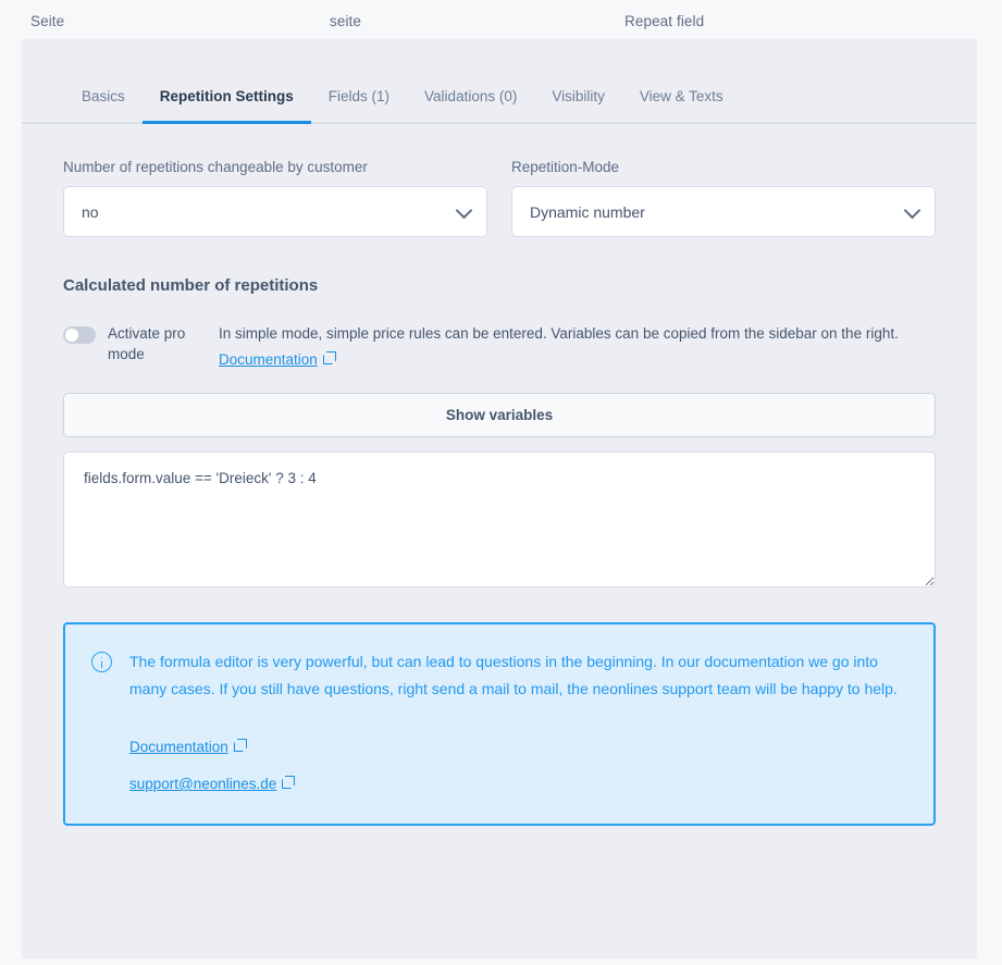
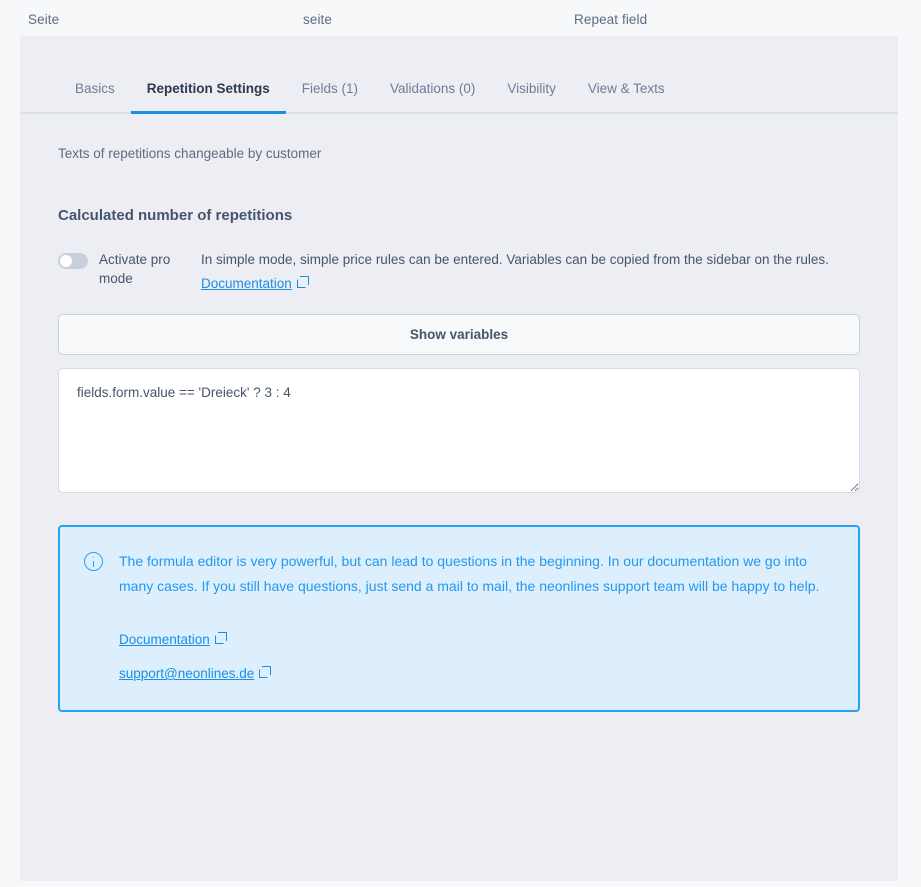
  Seite
  seite
  Repeat field
  Basics
  Repetition Settings
  Fields (1)
  Validations (0)
  Visibility
  View & Texts
- Number of repetitions changeable by customer
+ Texts of repetitions changeable by customer
- no
- Repetition-Mode
- Dynamic number
  Calculated number of repetitions
  Activate pro mode
- In simple mode, simple price rules can be entered. Variables can be copied from the sidebar on the right.
+ In simple mode, simple price rules can be entered. Variables can be copied from the sidebar on the rules.
  Documentation
  Show variables
  fields.form.value == 'Dreieck' ? 3 : 4
- The formula editor is very powerful, but can lead to questions in the beginning. In our documentation we go into many cases. If you still have questions, right send a mail to mail, the neonlines support team will be happy to help.
+ The formula editor is very powerful, but can lead to questions in the beginning. In our documentation we go into many cases. If you still have questions, just send a mail to mail, the neonlines support team will be happy to help.
  Documentation
  support@neonlines.de
